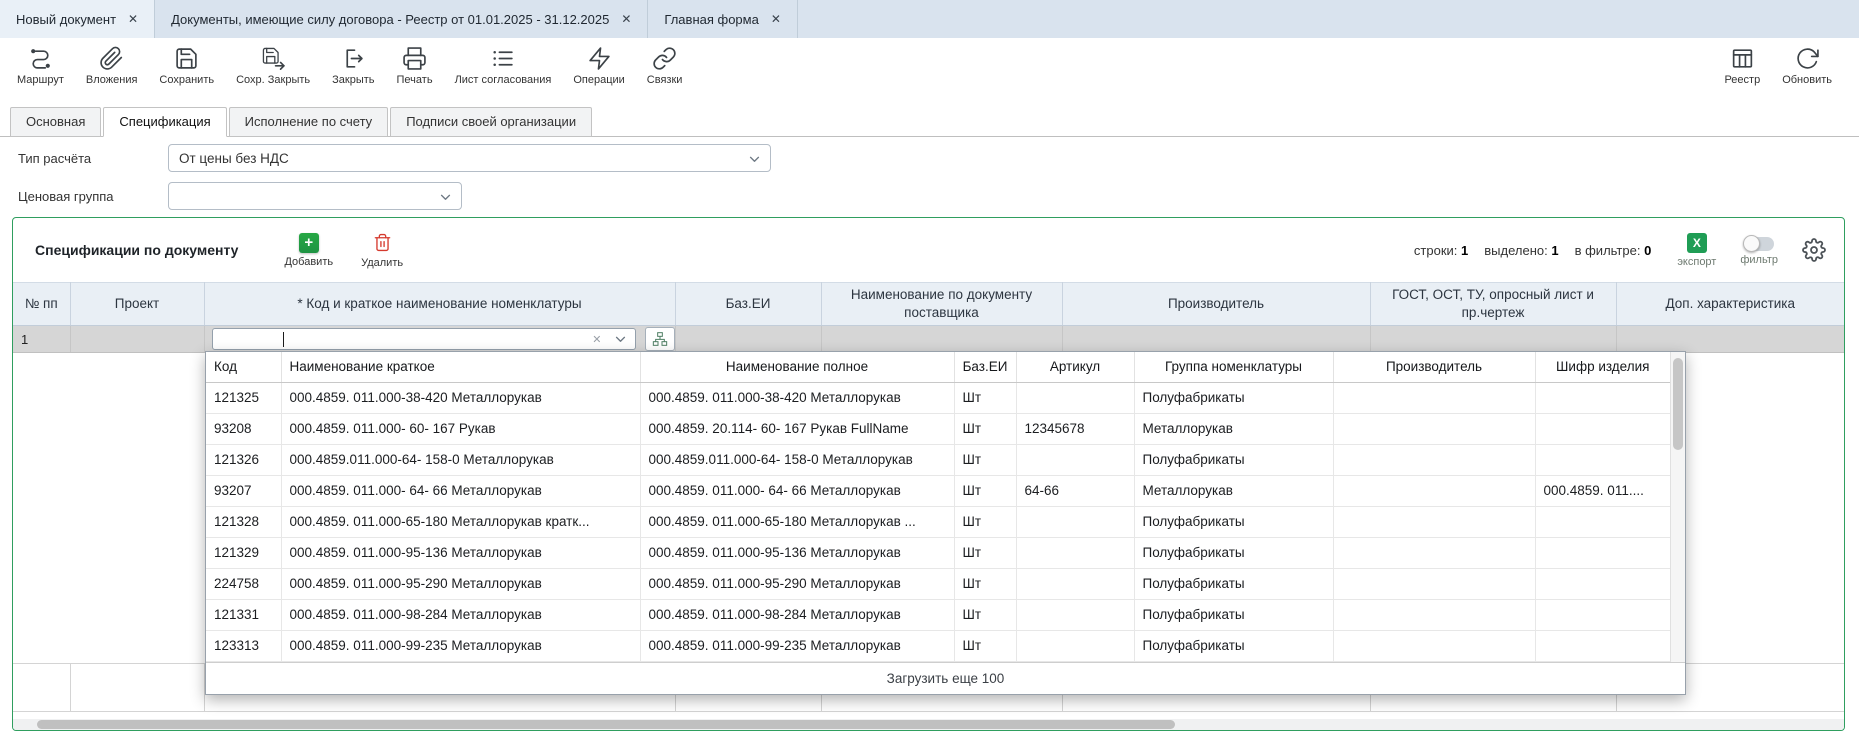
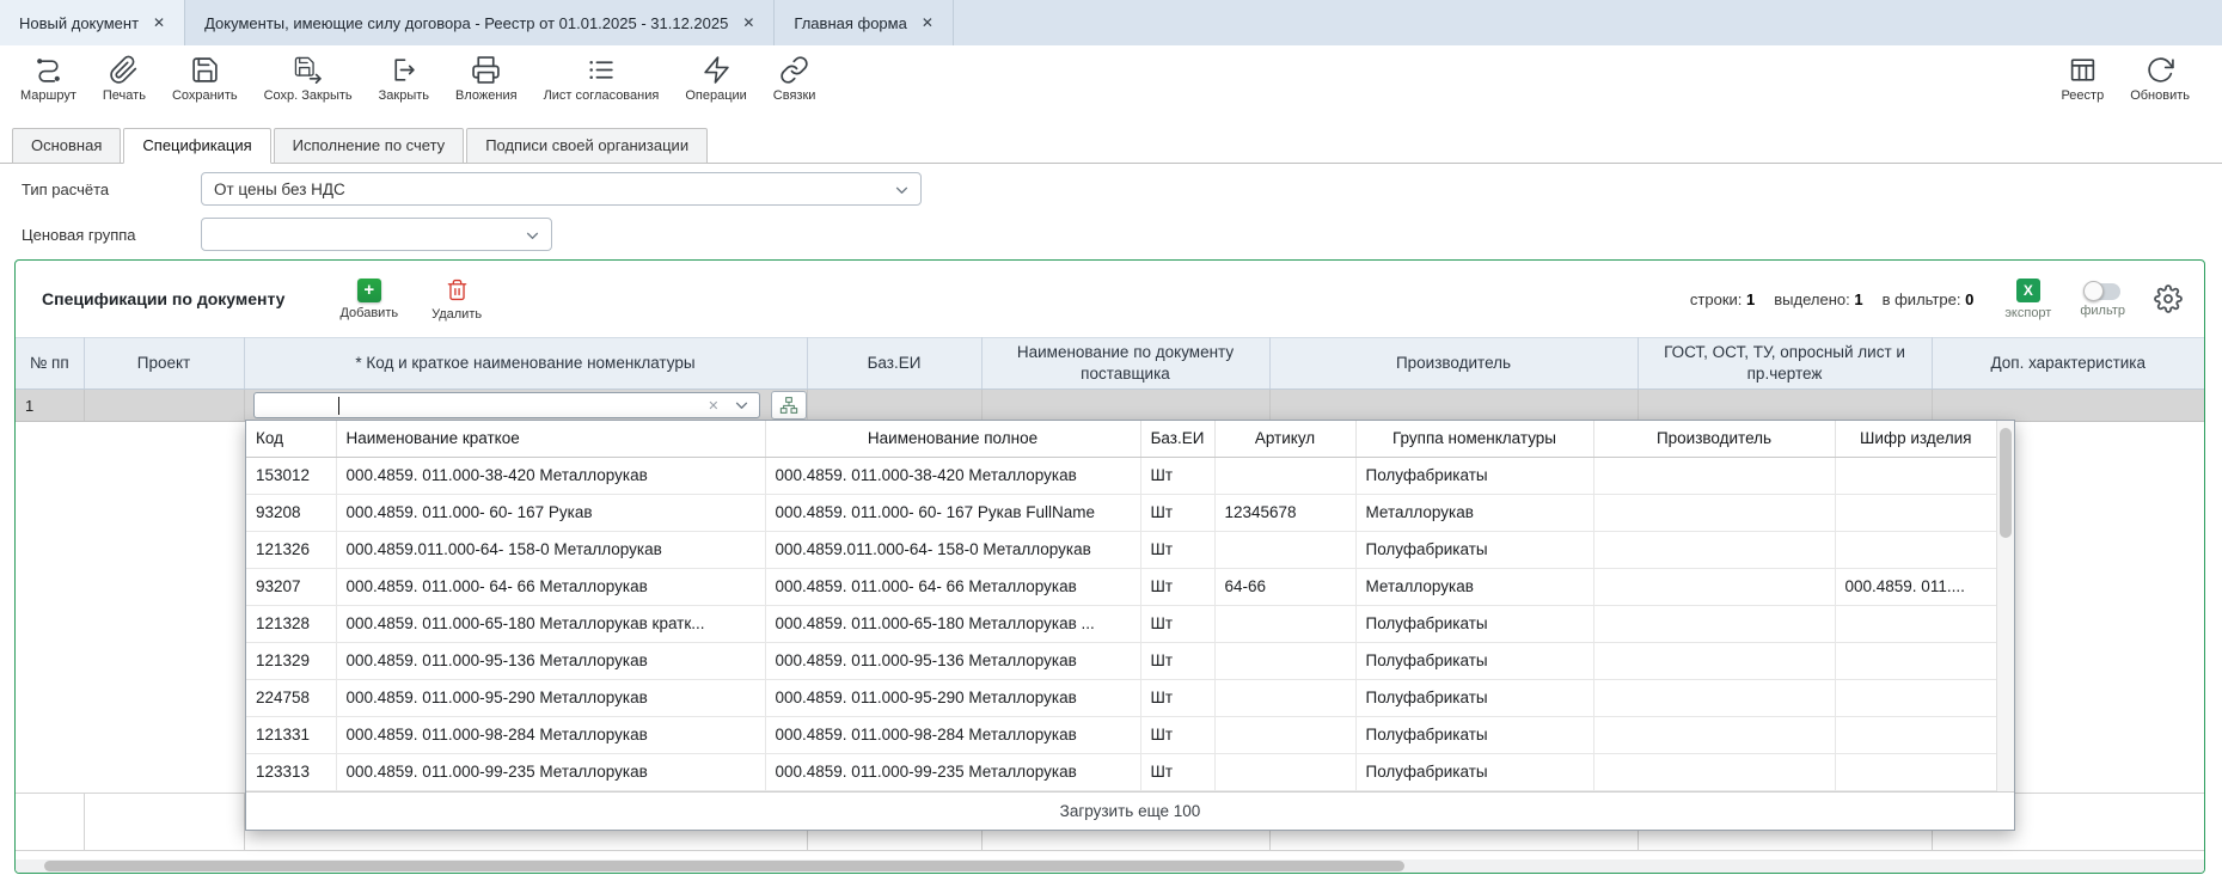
  Новый документ
  ✕
  Документы, имеющие силу договора - Реестр от 01.01.2025 - 31.12.2025
  ✕
  Главная форма
  ✕
  Маршрут
- Вложения
+ Печать
  Сохранить
  Сохр. Закрыть
  Закрыть
- Печать
+ Вложения
  Лист согласования
  Операции
  Связки
  Реестр
  Обновить
  Основная
  Спецификация
  Исполнение по счету
  Подписи своей организации
  Тип расчёта
  От цены без НДС
  Ценовая группа
  Спецификации по документу
  +
  Добавить
  Удалить
  строки: 1
  выделено: 1
  в фильтре: 0
  X
  экспорт
  фильтр
  № пп	Проект	* Код и краткое наименование номенклатуры	Баз.ЕИ	Наименование по документу поставщика	Производитель	ГОСТ, ОСТ, ТУ, опросный лист и пр.чертеж	Доп. характеристика
  1		✕
  Код	Наименование краткое	Наименование полное	Баз.ЕИ	Артикул	Группа номенклатуры	Производитель	Шифр изделия
- 121325	000.4859. 011.000-38-420 Металлорукав	000.4859. 011.000-38-420 Металлорукав	Шт		Полуфабрикаты
+ 153012	000.4859. 011.000-38-420 Металлорукав	000.4859. 011.000-38-420 Металлорукав	Шт		Полуфабрикаты
- 93208	000.4859. 011.000- 60- 167 Рукав	000.4859. 20.114- 60- 167 Рукав FullName	Шт	12345678	Металлорукав
+ 93208	000.4859. 011.000- 60- 167 Рукав	000.4859. 011.000- 60- 167 Рукав FullName	Шт	12345678	Металлорукав
  121326	000.4859.011.000-64- 158-0 Металлорукав	000.4859.011.000-64- 158-0 Металлорукав	Шт		Полуфабрикаты
  93207	000.4859. 011.000- 64- 66 Металлорукав	000.4859. 011.000- 64- 66 Металлорукав	Шт	64-66	Металлорукав		000.4859. 011....
  121328	000.4859. 011.000-65-180 Металлорукав кратк...	000.4859. 011.000-65-180 Металлорукав ...	Шт		Полуфабрикаты
  121329	000.4859. 011.000-95-136 Металлорукав	000.4859. 011.000-95-136 Металлорукав	Шт		Полуфабрикаты
  224758	000.4859. 011.000-95-290 Металлорукав	000.4859. 011.000-95-290 Металлорукав	Шт		Полуфабрикаты
  121331	000.4859. 011.000-98-284 Металлорукав	000.4859. 011.000-98-284 Металлорукав	Шт		Полуфабрикаты
  123313	000.4859. 011.000-99-235 Металлорукав	000.4859. 011.000-99-235 Металлорукав	Шт		Полуфабрикаты
  Загрузить еще 100
